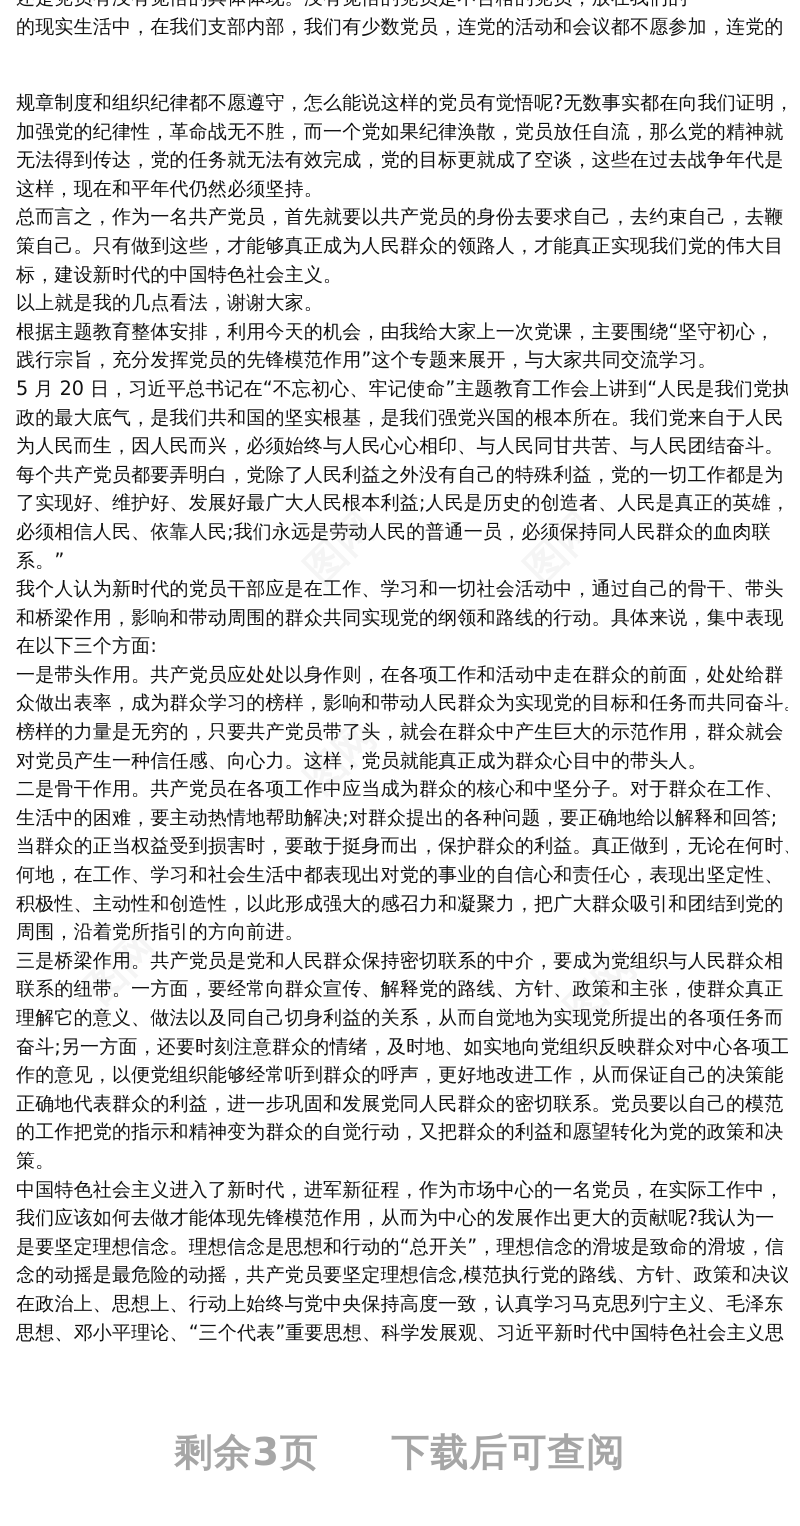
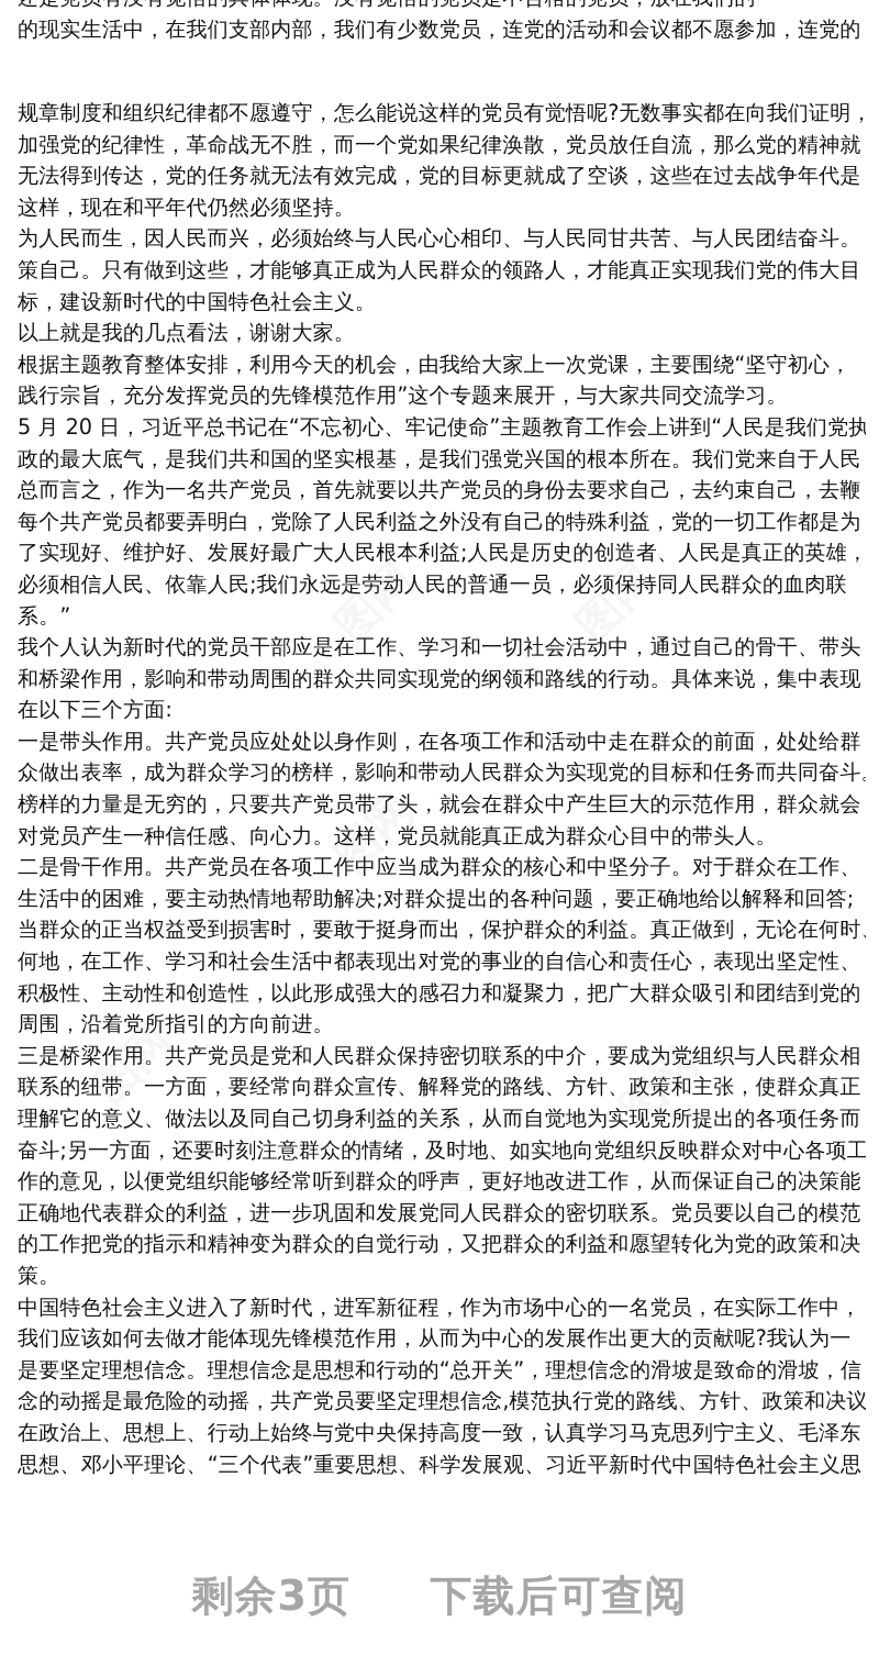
  的现实生活中，在我们支部内部，我们有少数党员，连党的活动和会议都不愿参加，连党的
  规章制度和组织纪律都不愿遵守，怎么能说这样的党员有觉悟呢?无数事实都在向我们证明，
  加强党的纪律性，革命战无不胜，而一个党如果纪律涣散，党员放任自流，那么党的精神就
  无法得到传达，党的任务就无法有效完成，党的目标更就成了空谈，这些在过去战争年代是
  这样，现在和平年代仍然必须坚持。
- 总而言之，作为一名共产党员，首先就要以共产党员的身份去要求自己，去约束自己，去鞭
+ 为人民而生，因人民而兴，必须始终与人民心心相印、与人民同甘共苦、与人民团结奋斗。
  策自己。只有做到这些，才能够真正成为人民群众的领路人，才能真正实现我们党的伟大目
  标，建设新时代的中国特色社会主义。
  以上就是我的几点看法，谢谢大家。
  根据主题教育整体安排，利用今天的机会，由我给大家上一次党课，主要围绕“坚守初心，
  践行宗旨，充分发挥党员的先锋模范作用”这个专题来展开，与大家共同交流学习。
  5 月 20 日，习近平总书记在“不忘初心、牢记使命”主题教育工作会上讲到“人民是我们党执
  政的最大底气，是我们共和国的坚实根基，是我们强党兴国的根本所在。我们党来自于人民
- 为人民而生，因人民而兴，必须始终与人民心心相印、与人民同甘共苦、与人民团结奋斗。
+ 总而言之，作为一名共产党员，首先就要以共产党员的身份去要求自己，去约束自己，去鞭
  每个共产党员都要弄明白，党除了人民利益之外没有自己的特殊利益，党的一切工作都是为
  了实现好、维护好、发展好最广大人民根本利益;人民是历史的创造者、人民是真正的英雄，
  必须相信人民、依靠人民;我们永远是劳动人民的普通一员，必须保持同人民群众的血肉联
  系。”
  我个人认为新时代的党员干部应是在工作、学习和一切社会活动中，通过自己的骨干、带头
  和桥梁作用，影响和带动周围的群众共同实现党的纲领和路线的行动。具体来说，集中表现
  在以下三个方面:
  一是带头作用。共产党员应处处以身作则，在各项工作和活动中走在群众的前面，处处给群
  众做出表率，成为群众学习的榜样，影响和带动人民群众为实现党的目标和任务而共同奋斗
  榜样的力量是无穷的，只要共产党员带了头，就会在群众中产生巨大的示范作用，群众就会
  对党员产生一种信任感、向心力。这样，党员就能真正成为群众心目中的带头人。
  二是骨干作用。共产党员在各项工作中应当成为群众的核心和中坚分子。对于群众在工作、
  生活中的困难，要主动热情地帮助解决;对群众提出的各种问题，要正确地给以解释和回答;
  当群众的正当权益受到损害时，要敢于挺身而出，保护群众的利益。真正做到，无论在何时
  何地，在工作、学习和社会生活中都表现出对党的事业的自信心和责任心，表现出坚定性、
  积极性、主动性和创造性，以此形成强大的感召力和凝聚力，把广大群众吸引和团结到党的
  周围，沿着党所指引的方向前进。
  三是桥梁作用。共产党员是党和人民群众保持密切联系的中介，要成为党组织与人民群众相
  联系的纽带。一方面，要经常向群众宣传、解释党的路线、方针、政策和主张，使群众真正
  理解它的意义、做法以及同自己切身利益的关系，从而自觉地为实现党所提出的各项任务而
  奋斗;另一方面，还要时刻注意群众的情绪，及时地、如实地向党组织反映群众对中心各项工
  作的意见，以便党组织能够经常听到群众的呼声，更好地改进工作，从而保证自己的决策能
  正确地代表群众的利益，进一步巩固和发展党同人民群众的密切联系。党员要以自己的模范
  的工作把党的指示和精神变为群众的自觉行动，又把群众的利益和愿望转化为党的政策和决
  策。
  中国特色社会主义进入了新时代，进军新征程，作为市场中心的一名党员，在实际工作中，
  我们应该如何去做才能体现先锋模范作用，从而为中心的发展作出更大的贡献呢?我认为一
  是要坚定理想信念。理想信念是思想和行动的“总开关”，理想信念的滑坡是致命的滑坡，信
  念的动摇是最危险的动摇，共产党员要坚定理想信念,模范执行党的路线、方针、政策和决议
  在政治上、思想上、行动上始终与党中央保持高度一致，认真学习马克思列宁主义、毛泽东
  思想、邓小平理论、“三个代表”重要思想、科学发展观、习近平新时代中国特色社会主义思
  剩余3页 下载后可查阅
